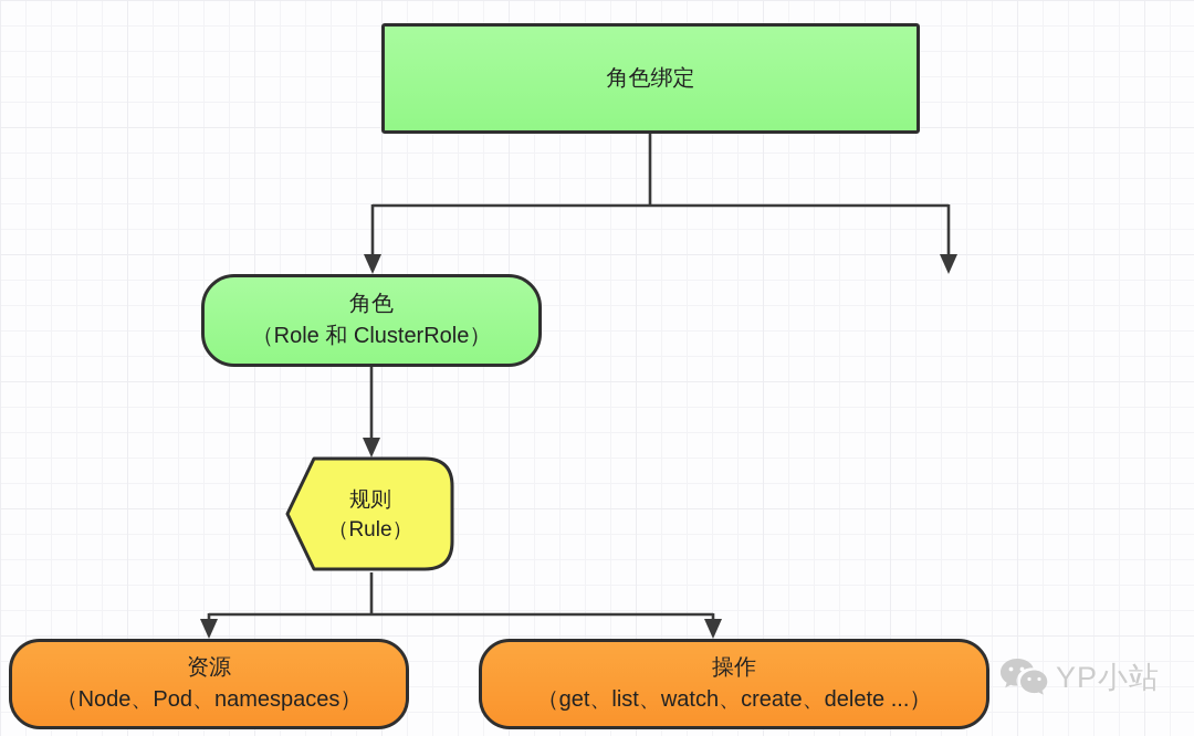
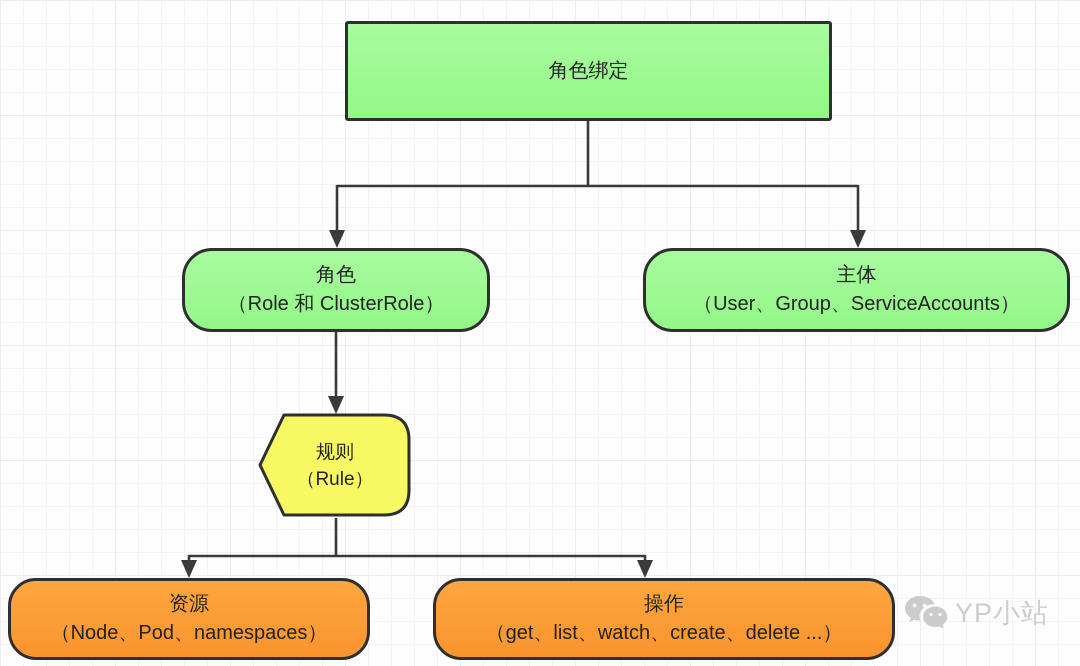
  角色绑定
  角色
  （Role 和 ClusterRole）
+ 主体
+ （User、Group、ServiceAccounts）
  规则
  （Rule）
  资源
  （Node、Pod、namespaces）
  操作
  （get、list、watch、create、delete ...）
  YP小站
